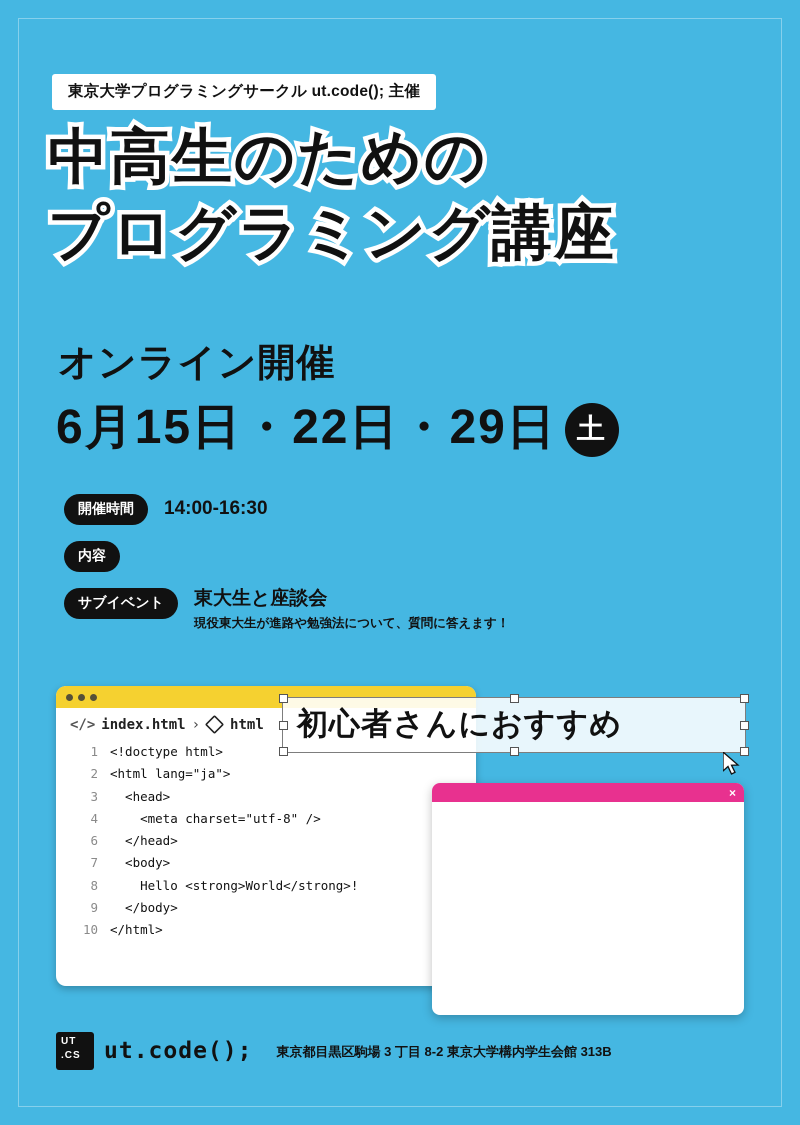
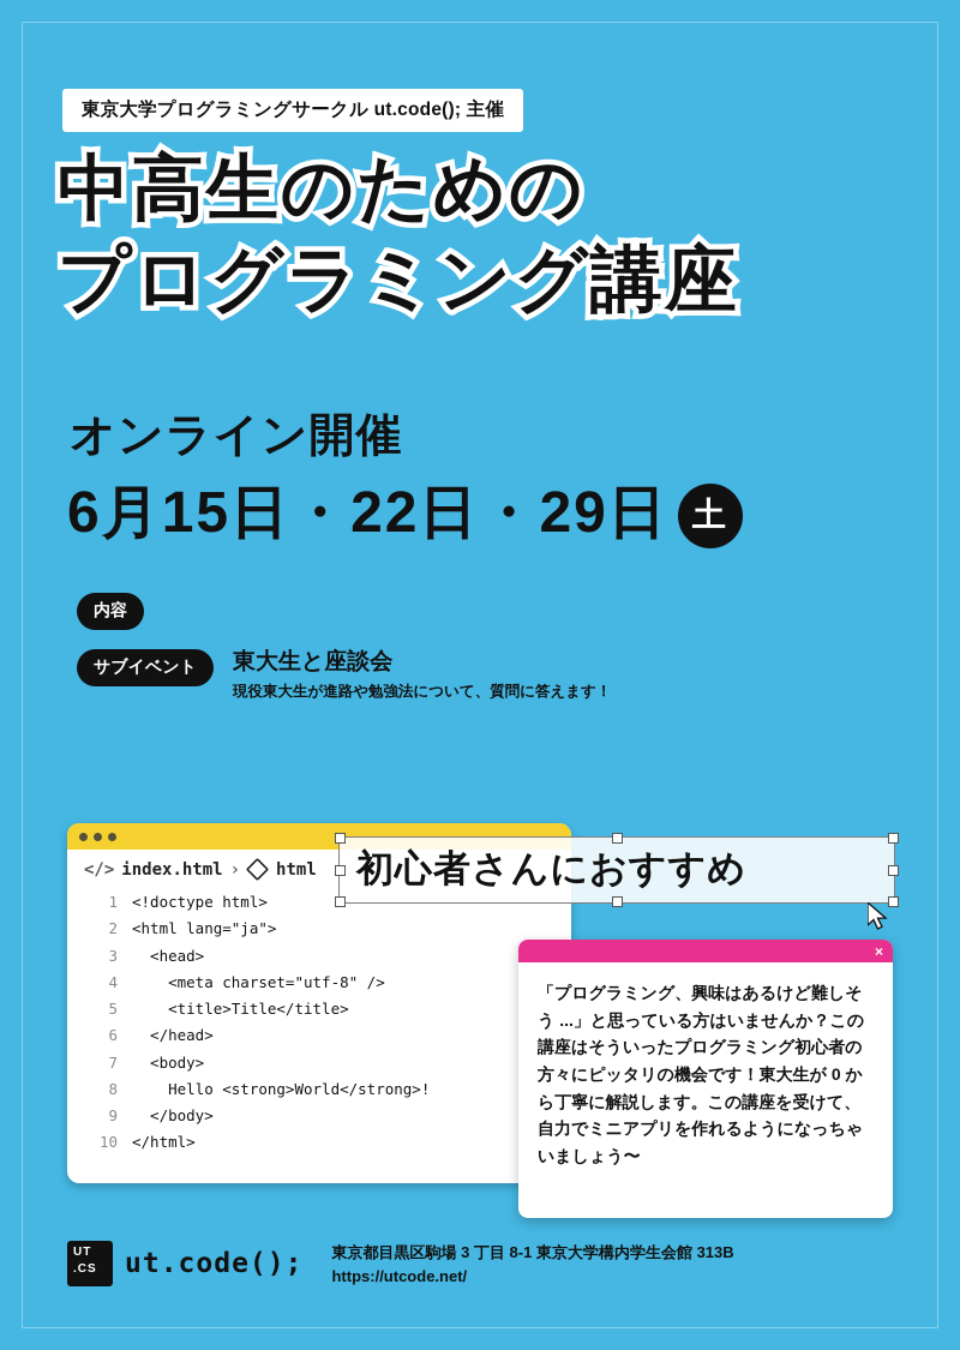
  東京大学プログラミングサークル ut.code(); 主催
  中高生のための
  プログラミング講座
  オンライン開催
  6月15日・22日・29日
  土
- 開催時間
- 14:00-16:30
  内容
  サブイベント
  東大生と座談会
  現役東大生が進路や勉強法について、質問に答えます！
  </>
  index.html
  ›
  html
  1
  <!doctype html>
  2
  <html lang="ja">
  3
  <head>
  4
  <meta charset="utf-8" />
+ 5
+ <title>Title</title>
  6
  </head>
  7
  <body>
  8
  Hello <strong>World</strong>!
  9
  </body>
  10
  </html>
  初心者さんにおすすめ
  ×
+ 「プログラミング、興味はあるけど難しそう ...」と思っている方はいませんか？この講座はそういったプログラミング初心者の方々にピッタリの機会です！東大生が 0 から丁寧に解説します。この講座を受けて、自力でミニアプリを作れるようになっちゃいましょう〜
  UT
  .CS
  ut.code();
- 東京都目黒区駒場 3 丁目 8-2 東京大学構内学生会館 313B
+ 東京都目黒区駒場 3 丁目 8-1 東京大学構内学生会館 313B
+ https://utcode.net/
